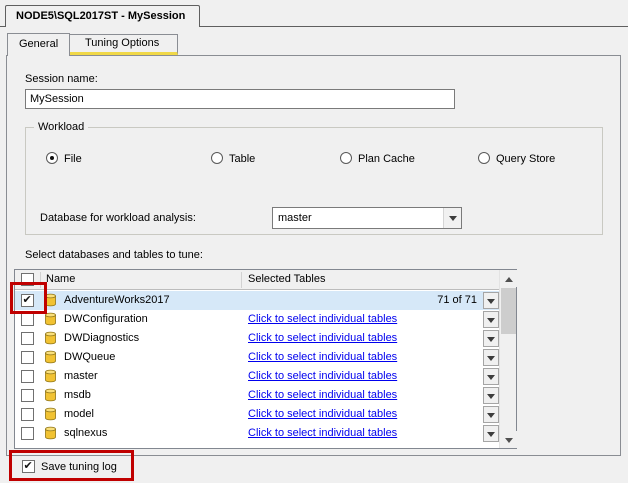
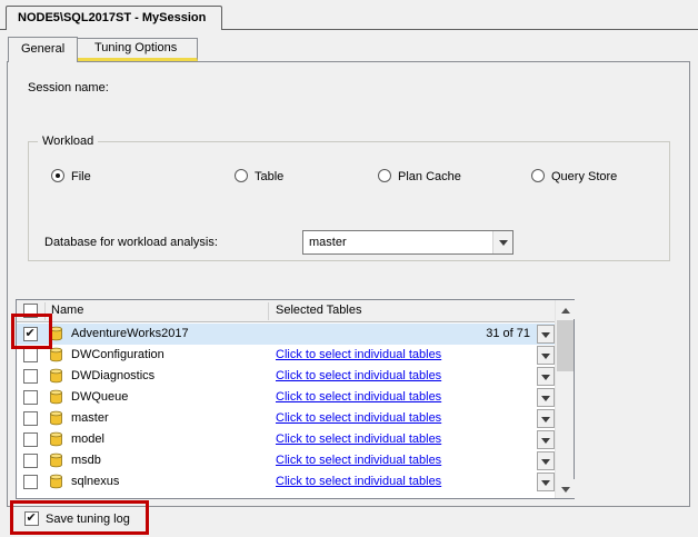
  NODE5\SQL2017ST - MySession
  Tuning Options
  General
  Session name:
- MySession
  Workload
  File
  Table
  Plan Cache
  Query Store
  Database for workload analysis:
  master
- Select databases and tables to tune:
  Name
  Selected Tables
  AdventureWorks2017
- 71 of 71
+ 31 of 71
  DWConfiguration
  Click to select individual tables
  DWDiagnostics
  Click to select individual tables
  DWQueue
  Click to select individual tables
  master
  Click to select individual tables
- msdb
+ model
  Click to select individual tables
- model
+ msdb
  Click to select individual tables
  sqlnexus
  Click to select individual tables
  Save tuning log
